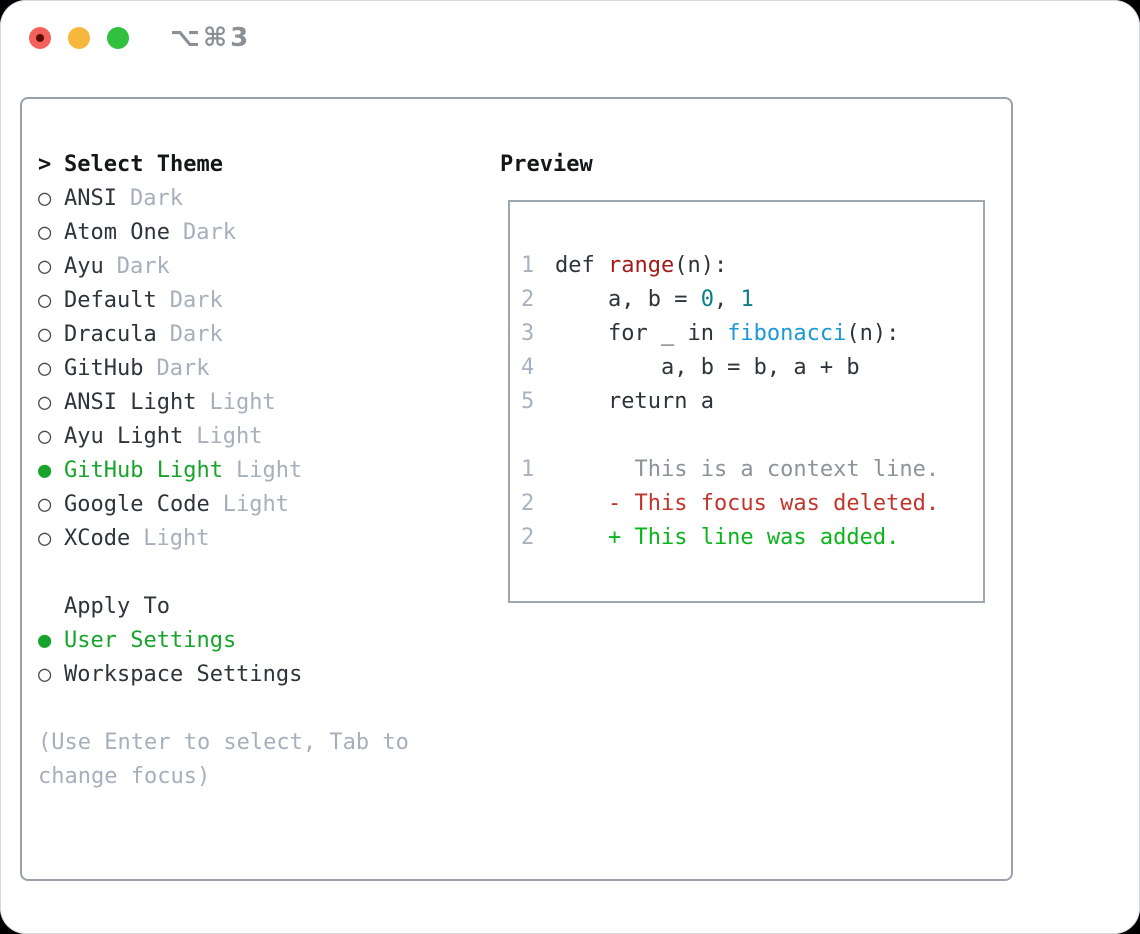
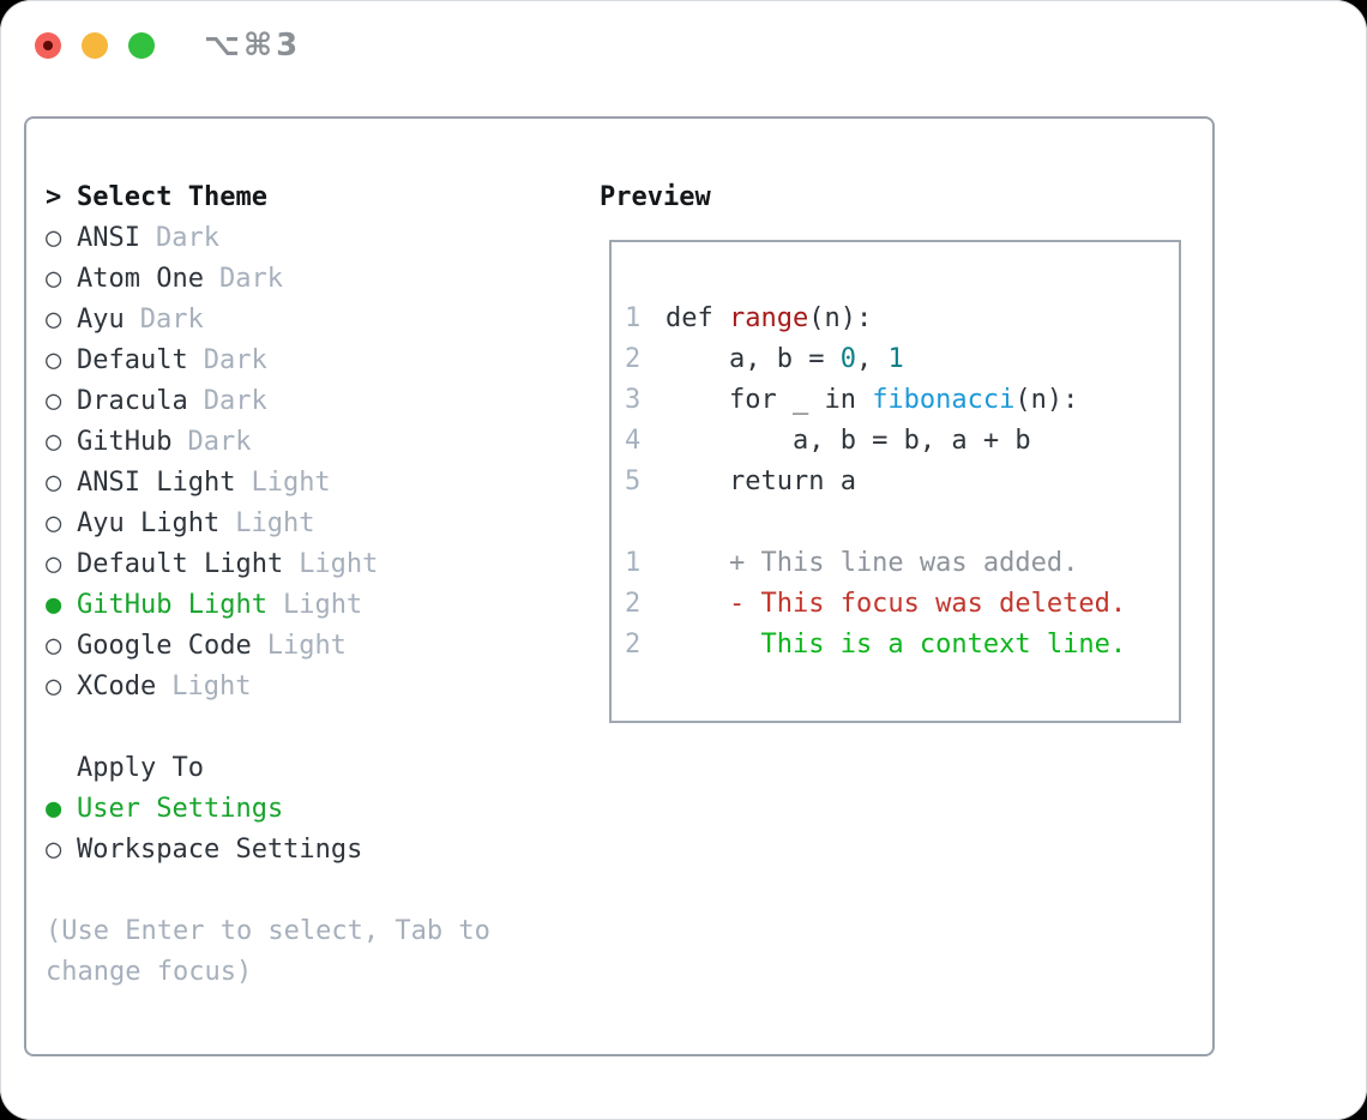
  ⌥⌘3
  > Select Theme
  ○ ANSI Dark
  ○ Atom One Dark
  ○ Ayu Dark
  ○ Default Dark
  ○ Dracula Dark
  ○ GitHub Dark
  ○ ANSI Light Light
  ○ Ayu Light Light
+ ○ Default Light Light
  ● GitHub Light Light
  ○ Google Code Light
  ○ XCode Light
  Apply To
  ● User Settings
  ○ Workspace Settings
  (Use Enter to select, Tab to
  change focus)
  Preview
  1 def range(n):
  2 a, b = 0, 1
  3 for _ in fibonacci(n):
  4 a, b = b, a + b
  5 return a
- 1 This is a context line.
+ 1 + This line was added.
  2 - This focus was deleted.
- 2 + This line was added.
+ 2 This is a context line.
